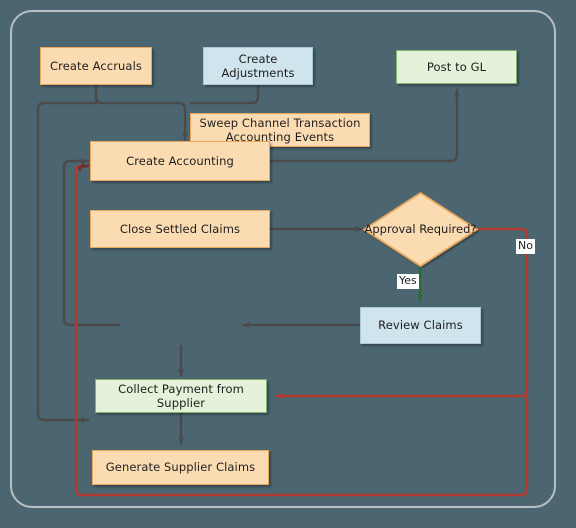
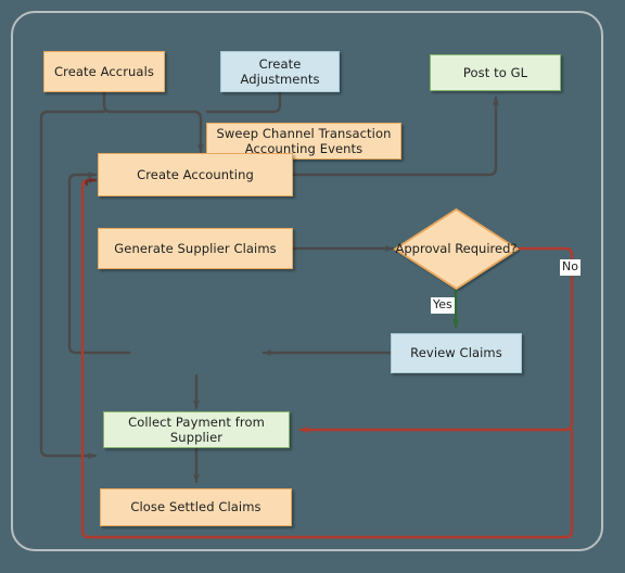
  Create Accruals
  Create Adjustments
  Post to GL
  Sweep Channel Transaction Accounting Events
  Create Accounting
- Close Settled Claims
+ Generate Supplier Claims
  Approval Required?
  Review Claims
  Collect Payment from Supplier
- Generate Supplier Claims
+ Close Settled Claims
  Yes
  No
